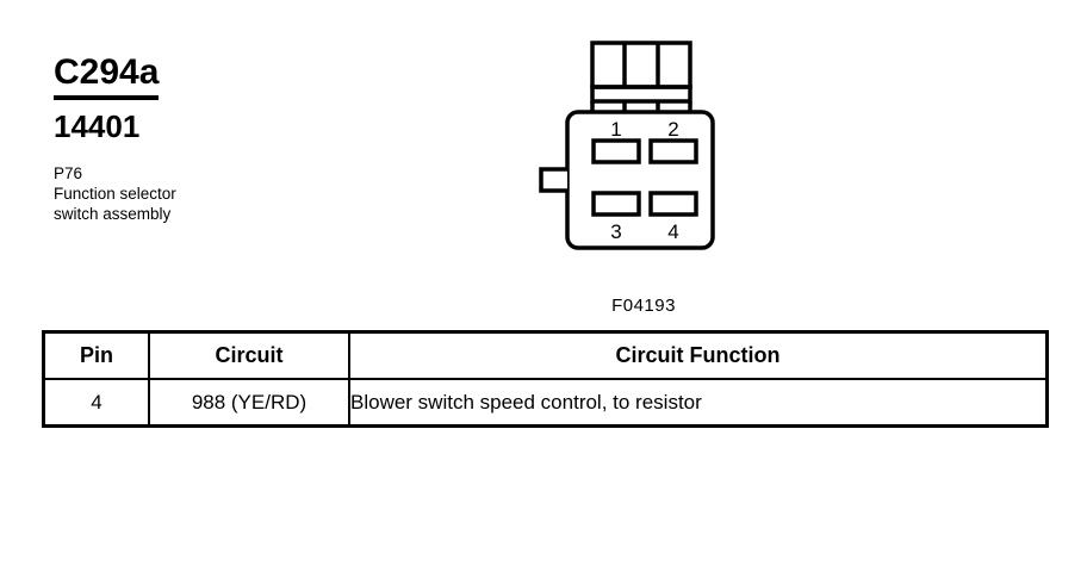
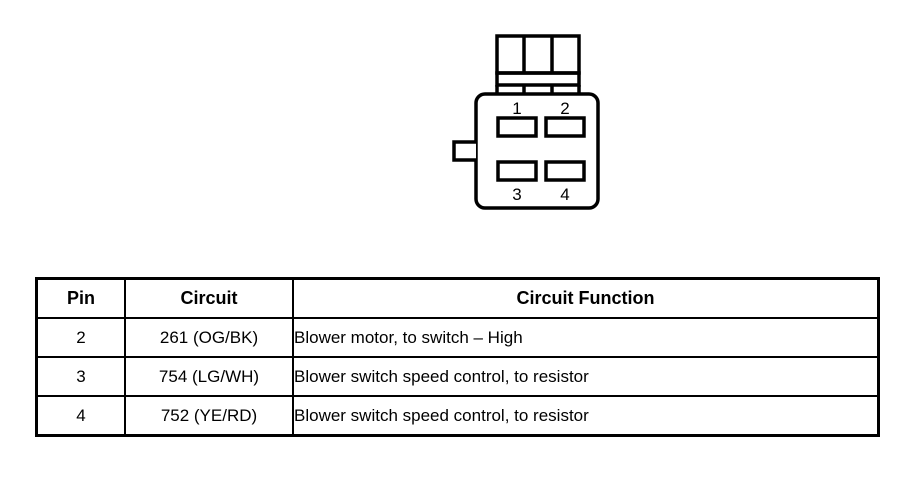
- C294a
- 14401
- P76
- Function selector
- switch assembly
  1
  2
  3
  4
- F04193
  Pin	Circuit	Circuit Function
+ 2	261 (OG/BK)	Blower motor, to switch – High
+ 3	754 (LG/WH)	Blower switch speed control, to resistor
- 4	988 (YE/RD)	Blower switch speed control, to resistor
+ 4	752 (YE/RD)	Blower switch speed control, to resistor
